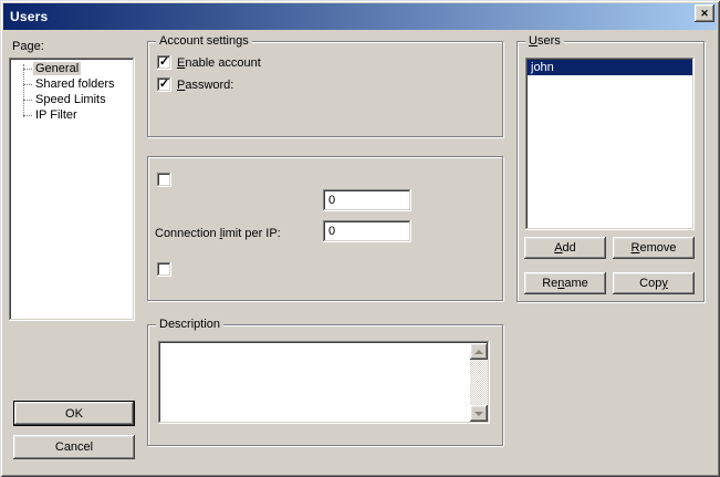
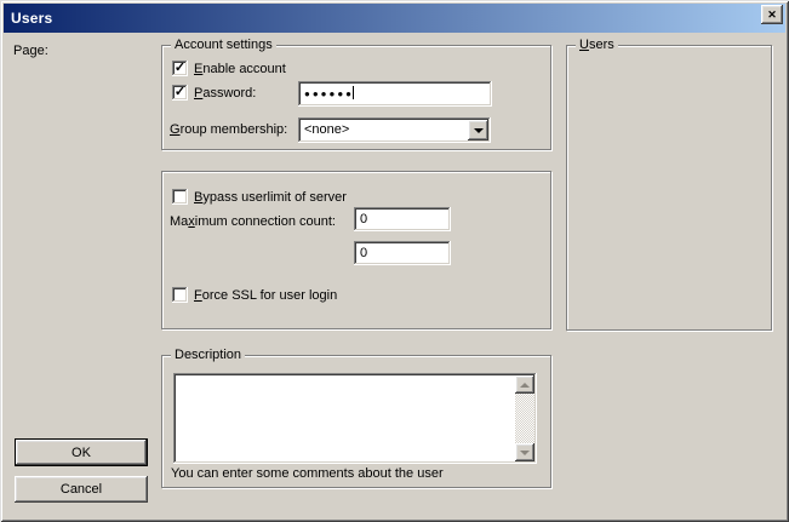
  Users
  ✕
  Page:
- General
- Shared folders
- Speed Limits
- IP Filter
  OK
  Cancel
  Account settings
  Enable account
  Password:
+ ●●●●●●
+ Group membership:
+ <none>
+ Bypass userlimit of server
+ Maximum connection count:
  0
- Connection limit per IP:
  0
+ Force SSL for user login
  Description
+ You can enter some comments about the user
  Users
- john
- A
- dd
- R
- emove
- Re
- n
- ame
- Cop
- y
